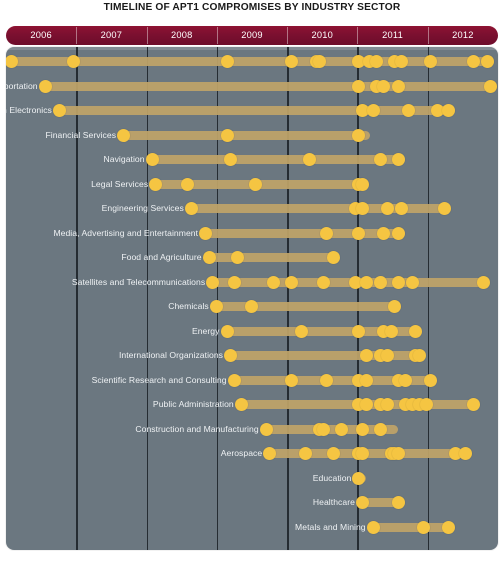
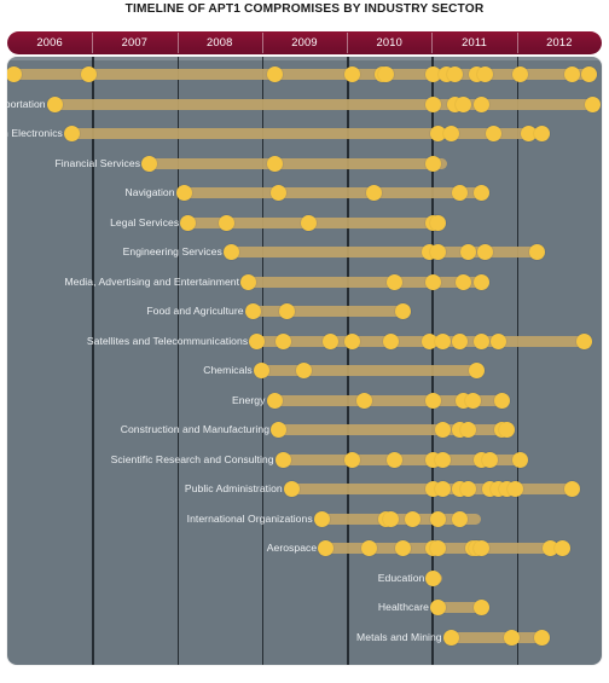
  TIMELINE OF APT1 COMPROMISES BY INDUSTRY SECTOR
  2006
  2007
  2008
  2009
  2010
  2011
  2012
  Financial Services
  Navigation
  Legal Services
  Engineering Services
  Media, Advertising and Entertainment
  Food and Agriculture
  Satellites and Telecommunications
  Chemicals
  Energy
- International Organizations
+ Construction and Manufacturing
  Scientific Research and Consulting
  Public Administration
- Construction and Manufacturing
+ International Organizations
  Aerospace
  Education
  Healthcare
  Metals and Mining
